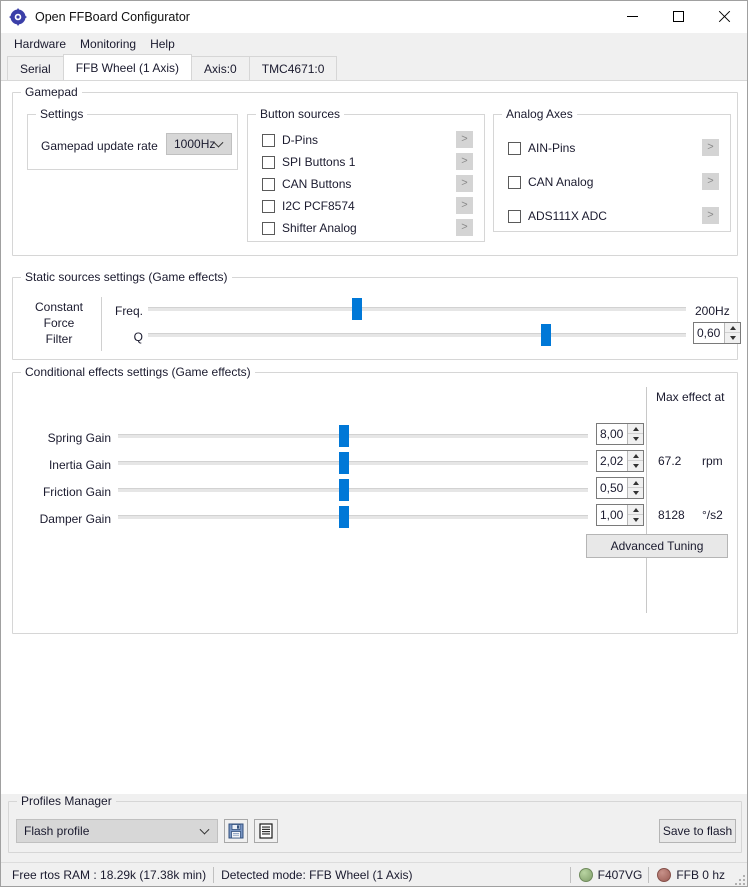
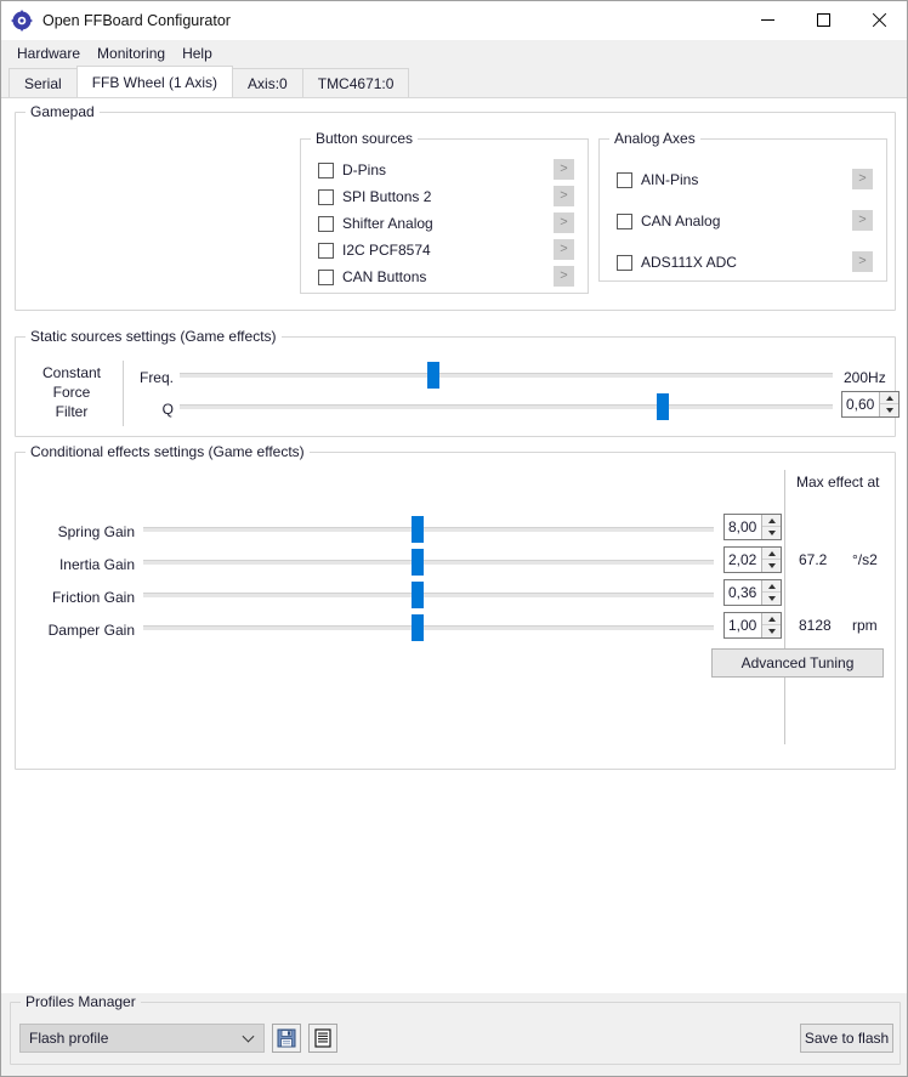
  Open FFBoard Configurator
  Hardware
  Monitoring
  Help
  Serial
  FFB Wheel (1 Axis)
  Axis:0
  TMC4671:0
  Gamepad
- Settings
- Gamepad update rate
- 1000Hz
  Button sources
  D-Pins
- SPI Buttons 1
+ SPI Buttons 2
- CAN Buttons
+ Shifter Analog
  I2C PCF8574
- Shifter Analog
+ CAN Buttons
  >
  >
  >
  >
  >
  Analog Axes
  AIN-Pins
  CAN Analog
  ADS111X ADC
  >
  >
  >
  Static sources settings (Game effects)
  Constant
  Force
  Filter
  Freq.
  200Hz
  Q
  0,60
  Conditional effects settings (Game effects)
  Max effect at
  Spring Gain
  8,00
  Inertia Gain
  2,02
  67.2
- rpm
+ °/s2
  Friction Gain
- 0,50
+ 0,36
  Damper Gain
  1,00
  8128
- °/s2
+ rpm
  Advanced Tuning
  Profiles Manager
  Flash profile
  Save to flash
- Free rtos RAM : 18.29k (17.38k min)
- Detected mode: FFB Wheel (1 Axis)
- F407VG
- FFB 0 hz
